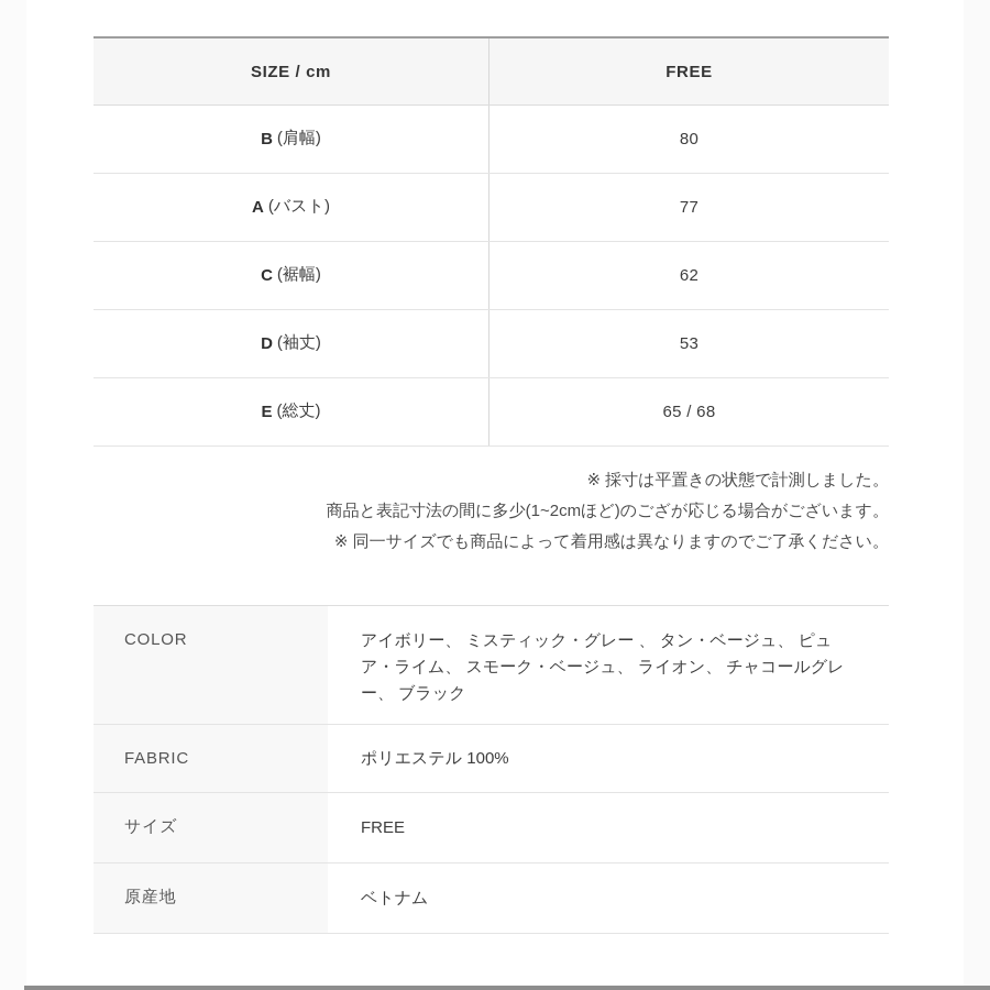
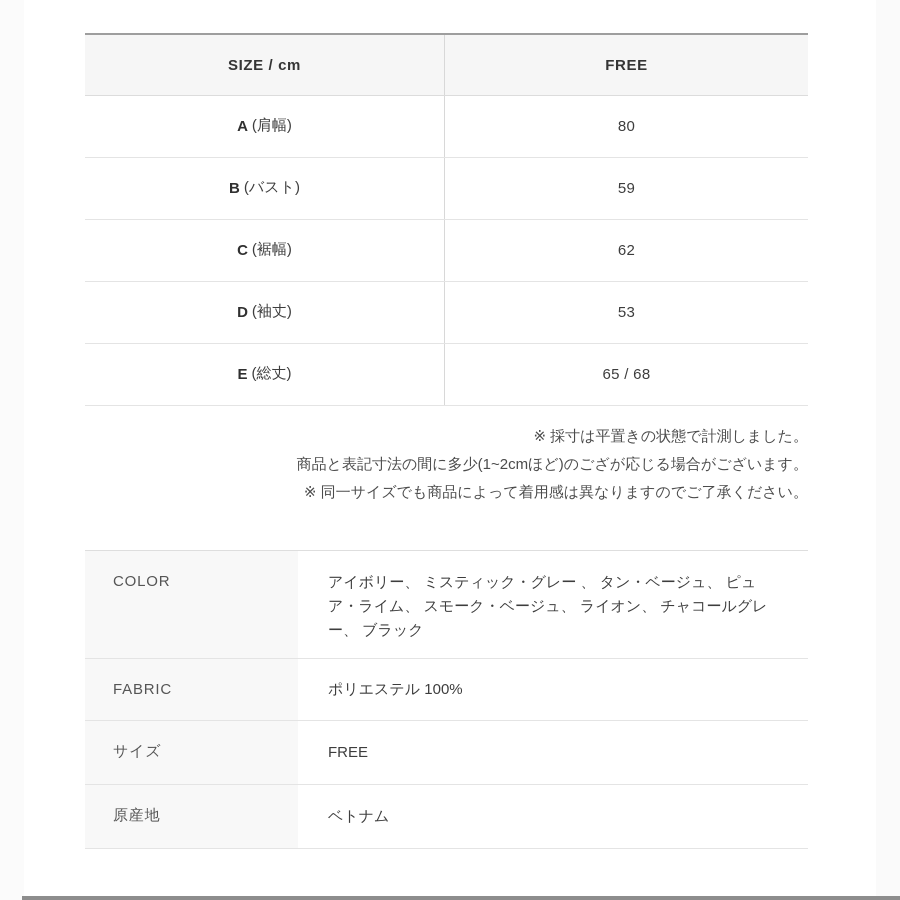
  SIZE / cm
  FREE
- B
+ A
  (肩幅)
  80
- A
+ B
  (バスト)
- 77
+ 59
  C
  (裾幅)
  62
  D
  (袖丈)
  53
  E
  (総丈)
  65 / 68
  ※ 採寸は平置きの状態で計測しました。
  商品と表記寸法の間に多少(1~2cmほど)のござが応じる場合がございます。
  ※ 同一サイズでも商品によって着用感は異なりますのでご了承ください。
  COLOR
  アイボリー、 ミスティック・グレー 、 タン・ベージュ、 ピュア・ライム、 スモーク・ベージュ、 ライオン、 チャコールグレー、 ブラック
  FABRIC
  ポリエステル 100%
  サイズ
  FREE
  原産地
  ベトナム
